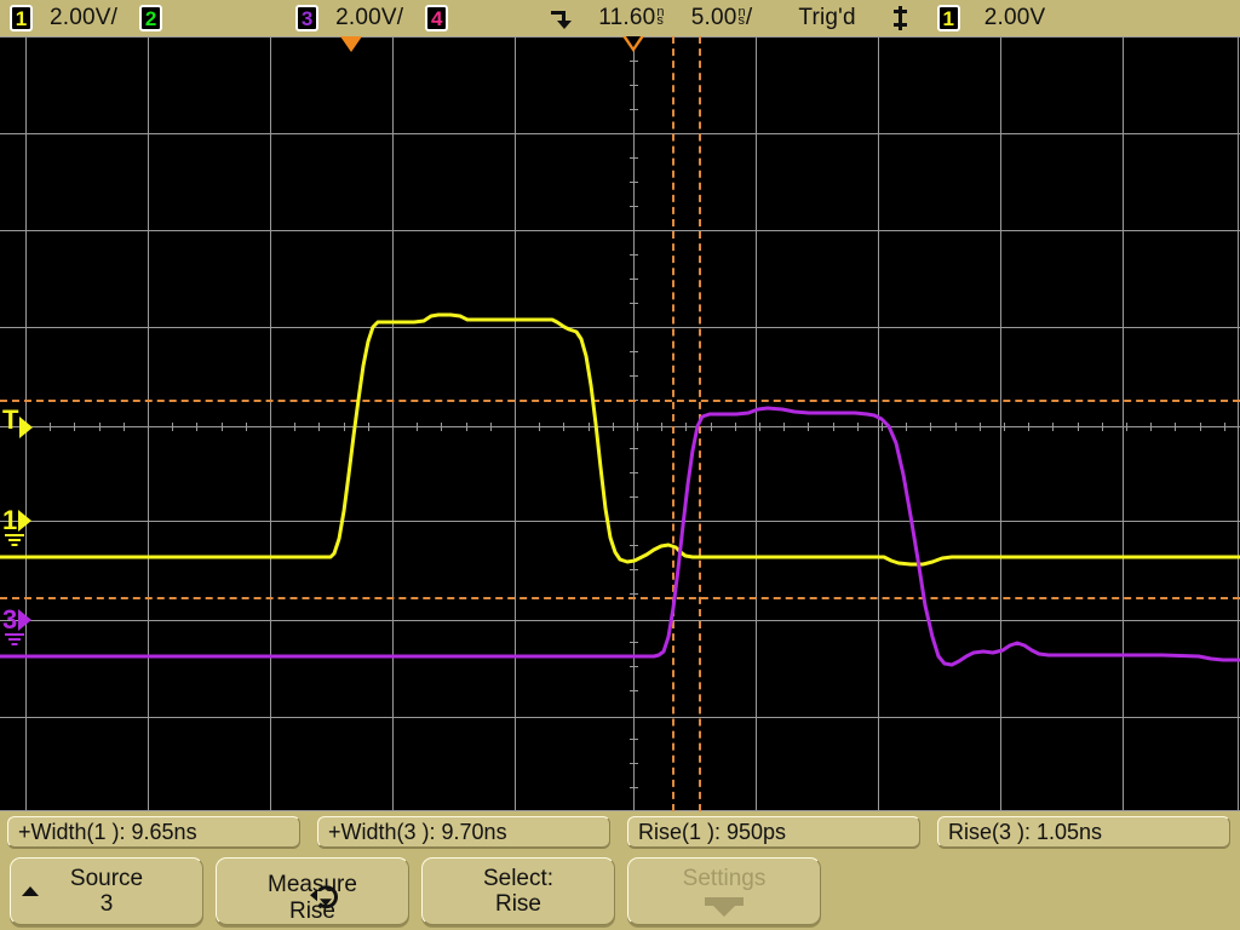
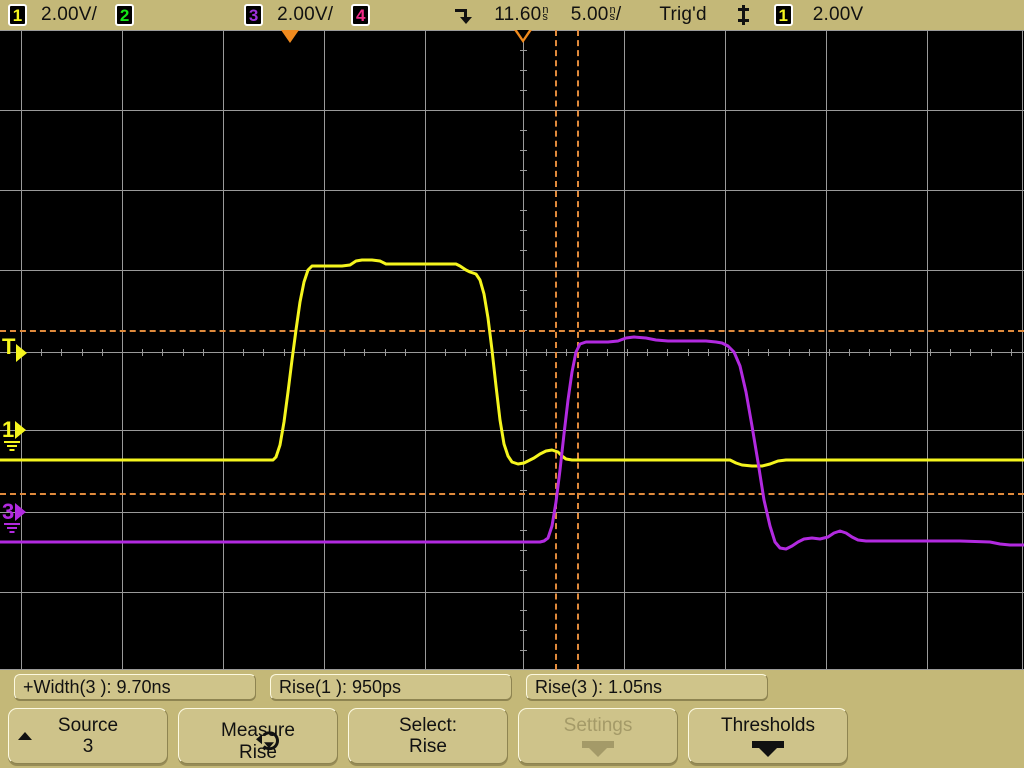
  1
  2.00V/
  2
  3
  2.00V/
  4
  11.60
  n
  s
  5.00
  n
  s
  /
  Trig'd
  1
  2.00V
  T
  1
  3
- +Width(1 ): 9.65ns
  +Width(3 ): 9.70ns
  Rise(1 ): 950ps
  Rise(3 ): 1.05ns
  Source
  3
  Measure
  Rise
  Select:
  Rise
  Settings
+ Thresholds
